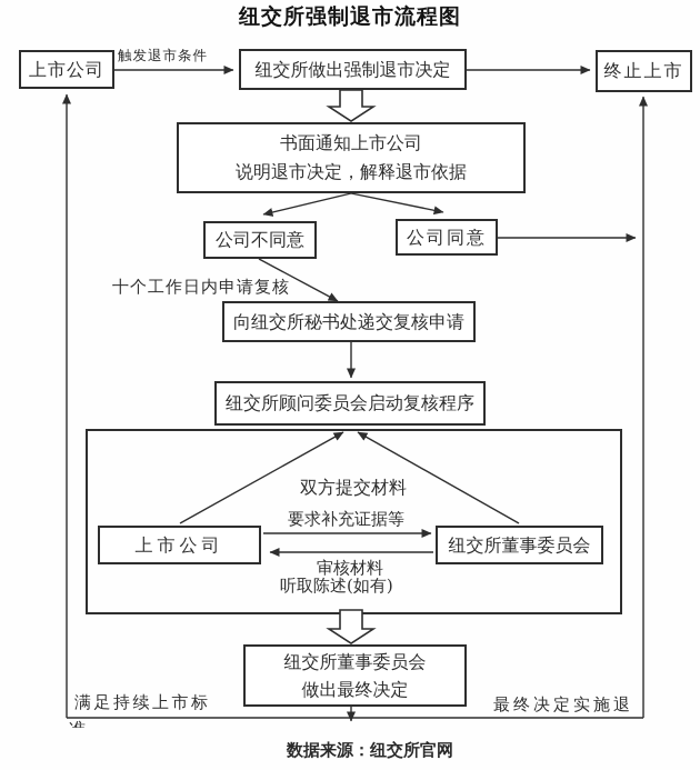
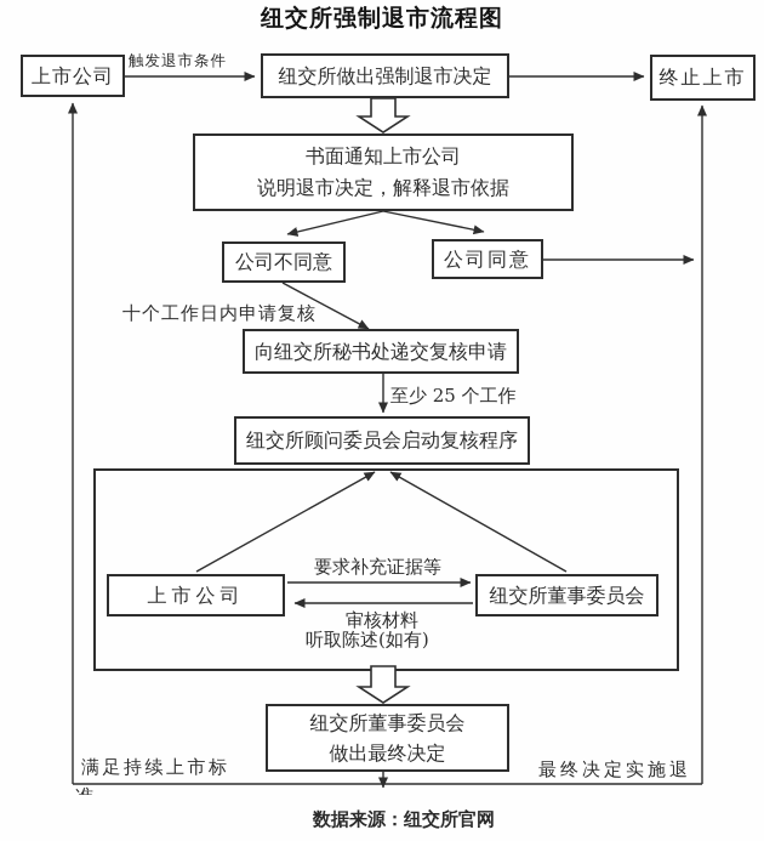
  纽交所强制退市流程图
  上市公司
  纽交所做出强制退市决定
  终止上市
  触发退市条件
  书面通知上市公司
  说明退市决定，解释退市依据
  公司不同意
  公司同意
  十个工作日内申请复核
  向纽交所秘书处递交复核申请
+ 至少 25 个工作
  纽交所顾问委员会启动复核程序
- 双方提交材料
  要求补充证据等
  审核材料
  听取陈述(如有)
  上市公司
  纽交所董事委员会
  纽交所董事委员会
  做出最终决定
  满足持续上市标
  最终决定实施退
  数据来源：纽交所官网
